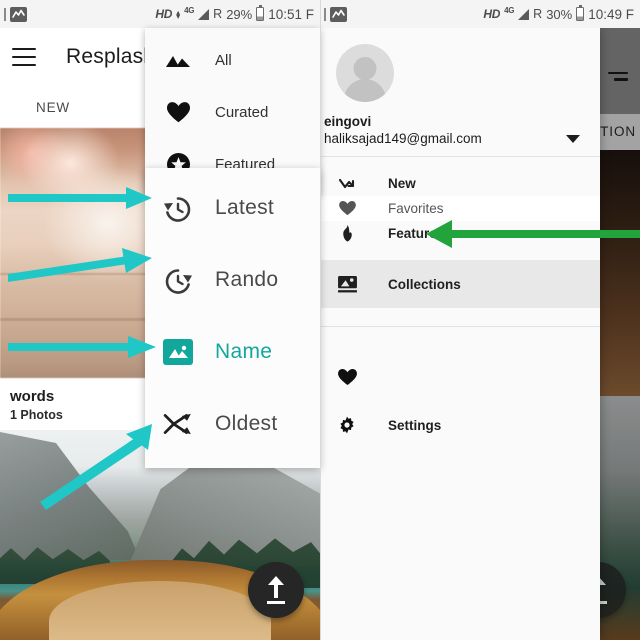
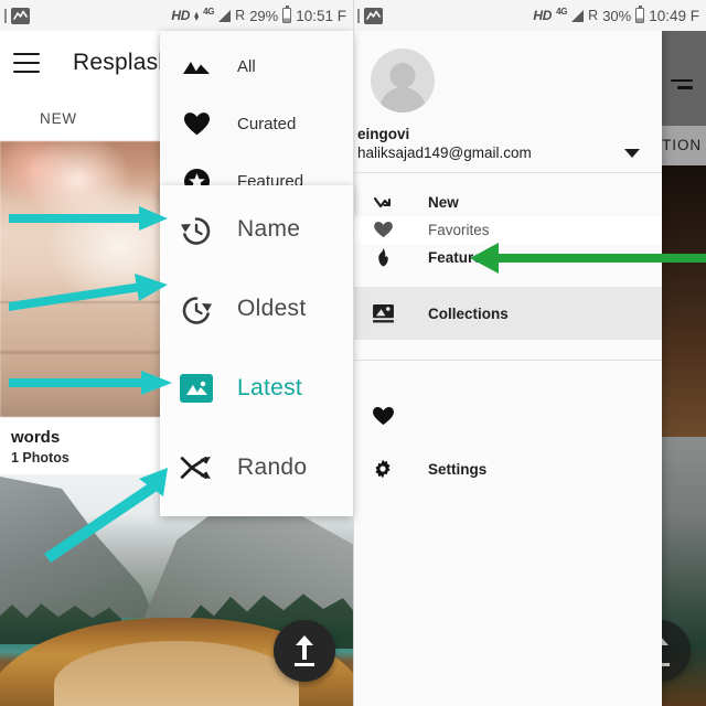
  HD
  ▴
  ▾
  4G
  R
  29%
  10:51 F
  Resplas
  NEW
  words
  1 Photos
  HD
  4G
  R
  30%
  10:49 F
  TION
  eingovi
  haliksajad149@gmail.com
  New
  Favorites
  Featur
  Collections
  Settings
  All
  Curated
  Featured
- Latest
+ Name
- Rando
+ Oldest
- Name
+ Latest
- Oldest
+ Rando
